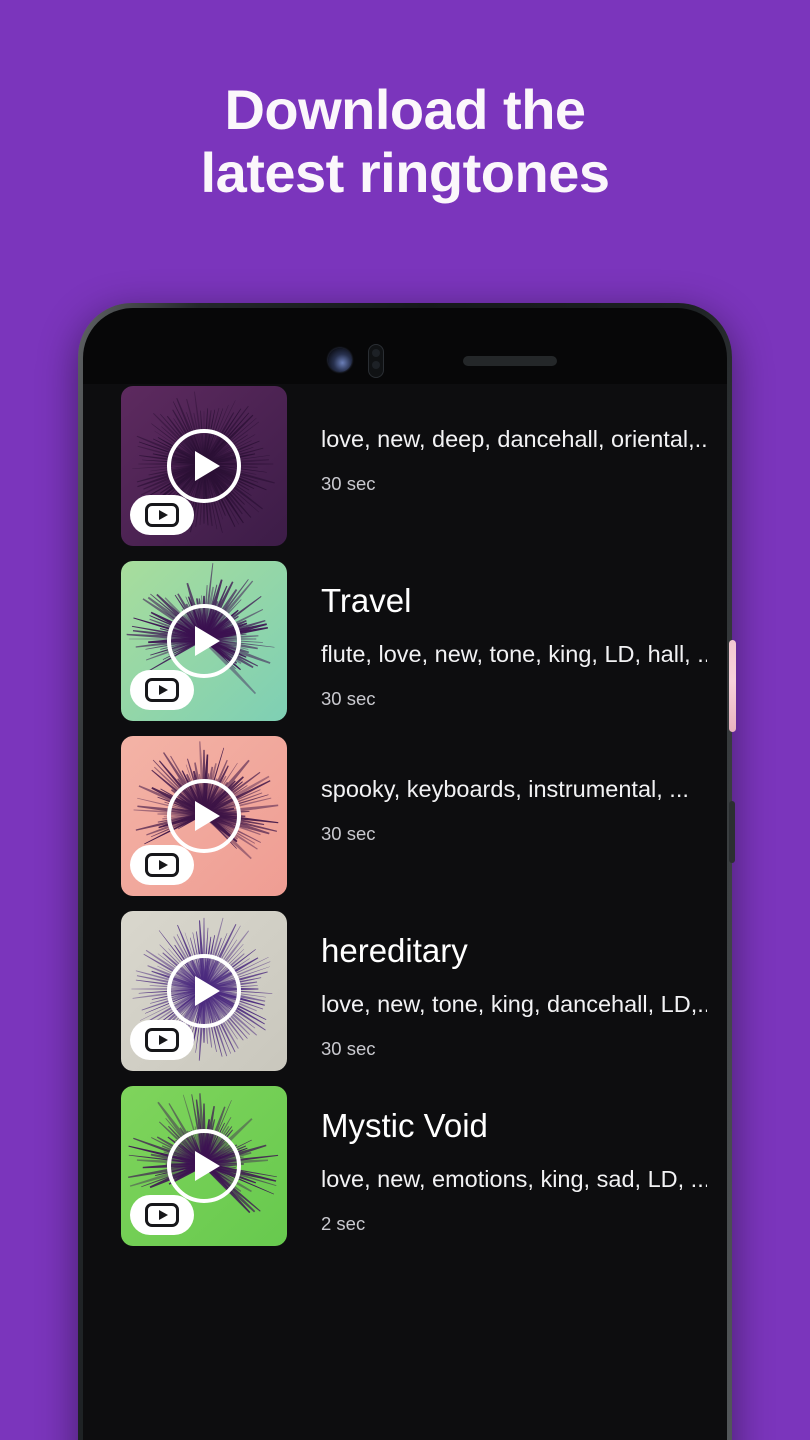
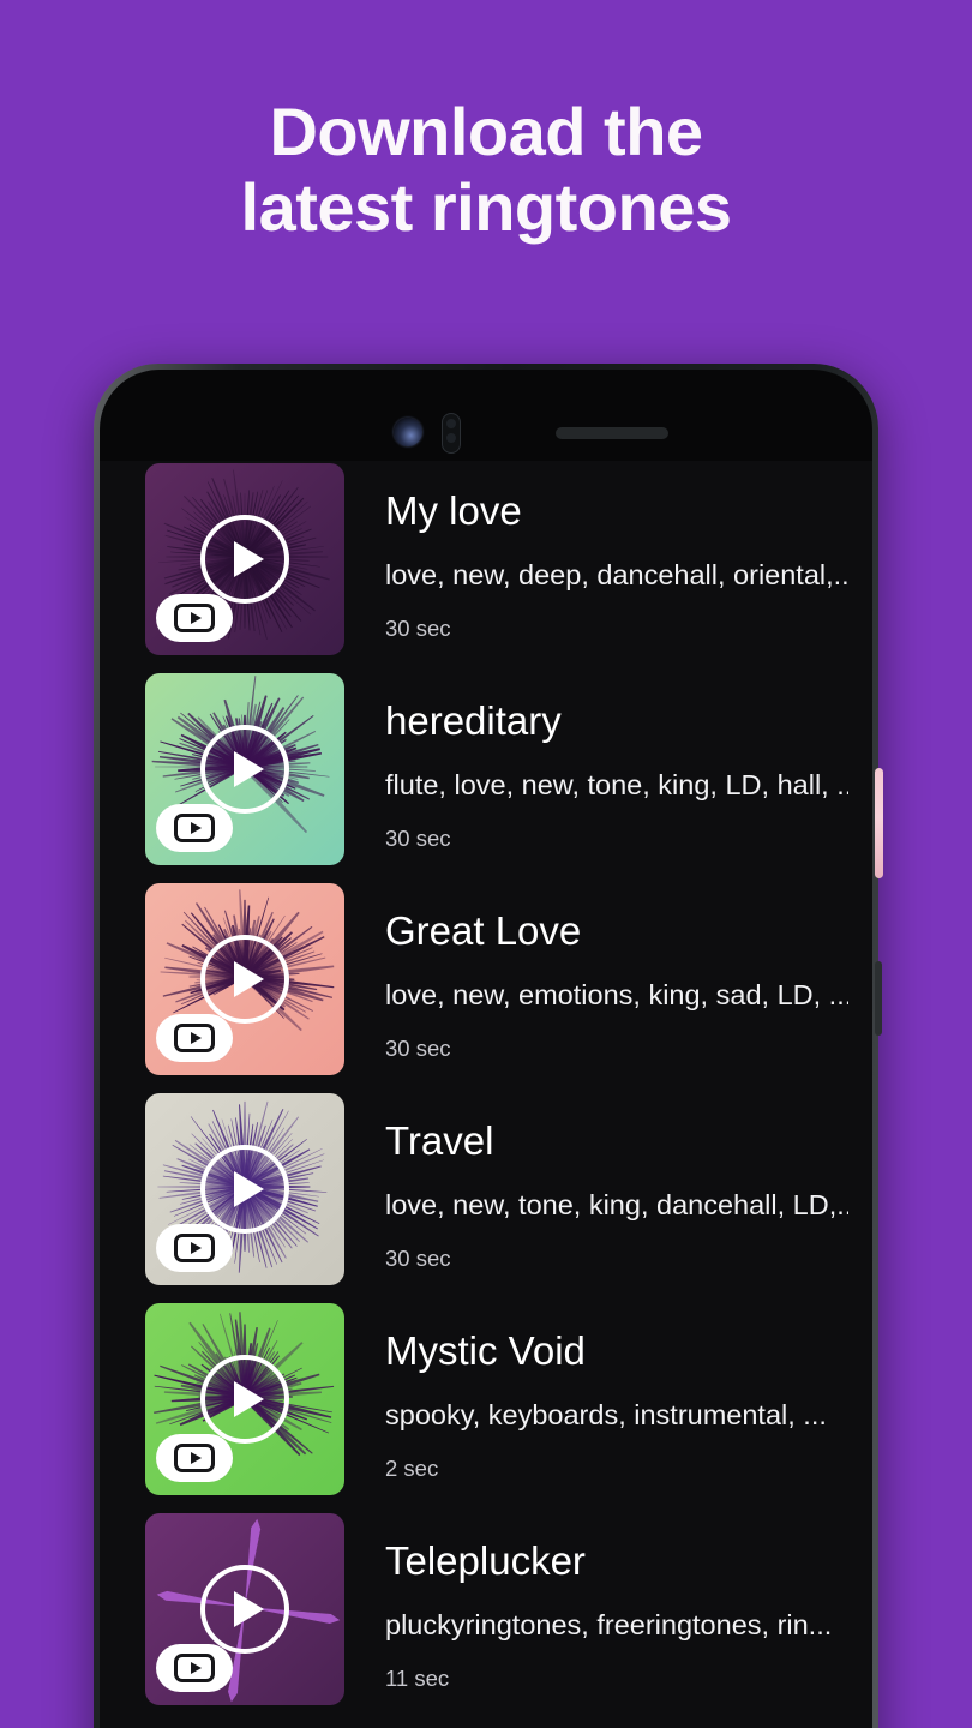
  Download the
  latest ringtones
+ My love
  love, new, deep, dancehall, oriental,..
  30 sec
- Travel
+ hereditary
  flute, love, new, tone, king, LD, hall, .
  30 sec
+ Great Love
- spooky, keyboards, instrumental, ...
+ love, new, emotions, king, sad, LD, ...
  30 sec
- hereditary
+ Travel
  love, new, tone, king, dancehall, LD,.
  30 sec
  Mystic Void
- love, new, emotions, king, sad, LD, ...
+ spooky, keyboards, instrumental, ...
  2 sec
+ Teleplucker
+ pluckyringtones, freeringtones, rin...
+ 11 sec
